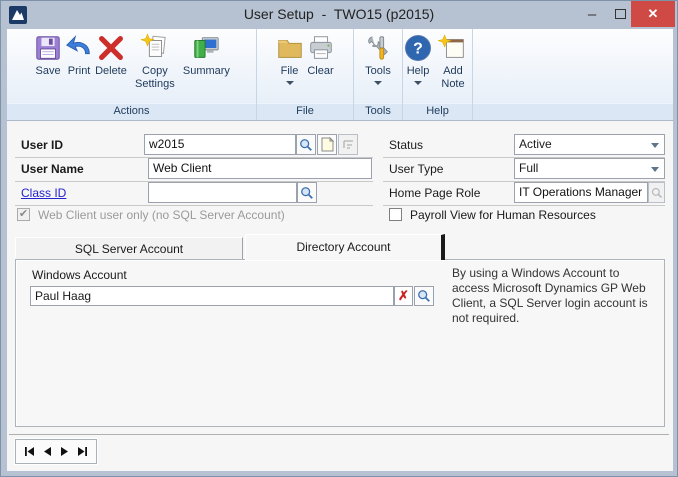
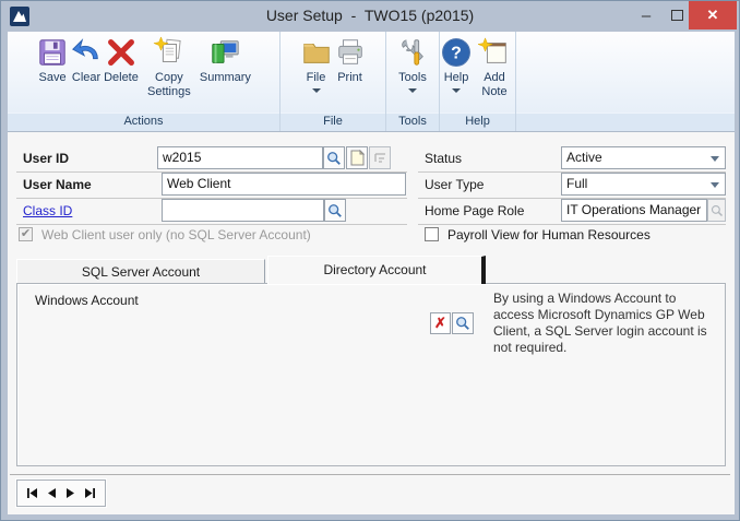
  User Setup - TWO15 (p2015)
  –
  ✕
  Save
- Print
+ Clear
  Delete
  Copy Settings
  Summary
  Actions
  File
- Clear
+ Print
  File
  Tools
  Tools
  ?
  Help
  Add Note
  Help
  User ID
  w2015
  User Name
  Web Client
  Class ID
  ✔
  Web Client user only (no SQL Server Account)
  Status
  Active
  User Type
  Full
  Home Page Role
  IT Operations Manager
  Payroll View for Human Resources
  SQL Server Account
  Directory Account
  Windows Account
- Paul Haag
  ✗
  By using a Windows Account to access Microsoft Dynamics GP Web Client, a SQL Server login account is not required.
